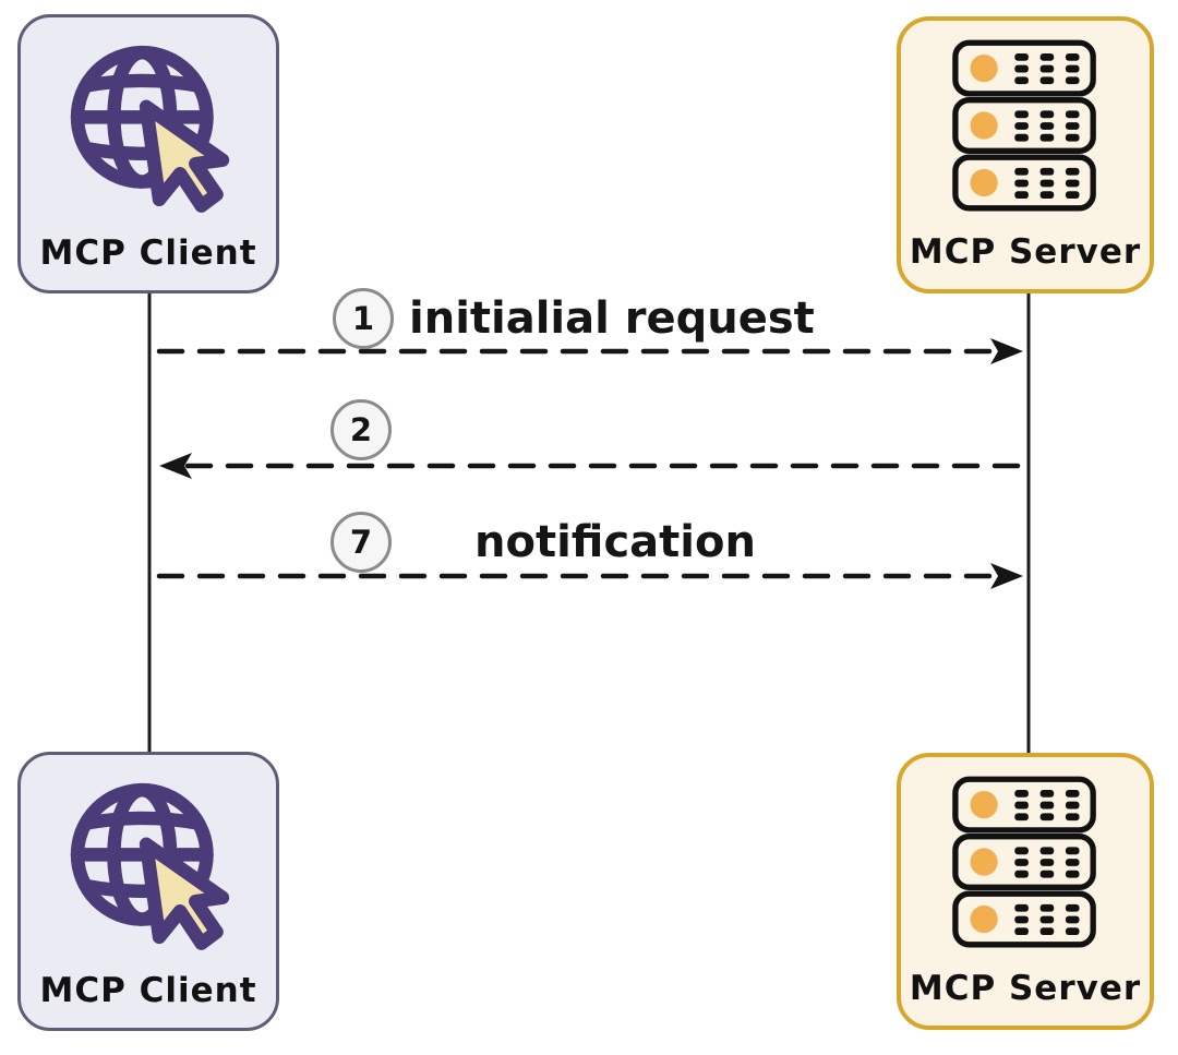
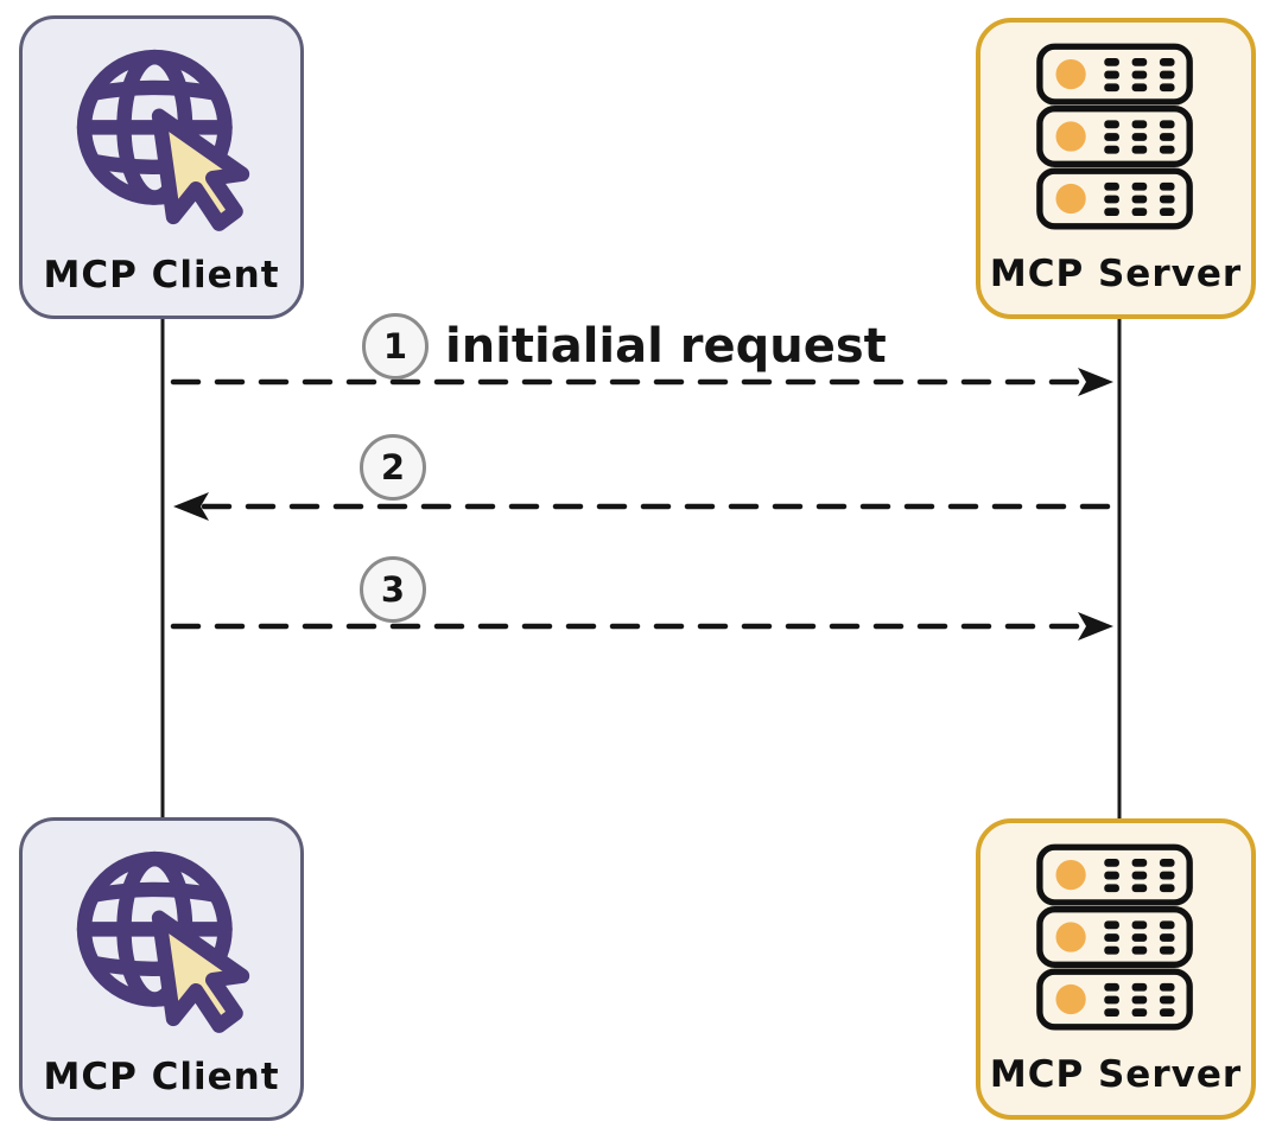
  MCP Client
  MCP Server
  1
  initialial request
  2
- 7
+ 3
- notification
  MCP Client
  MCP Server
